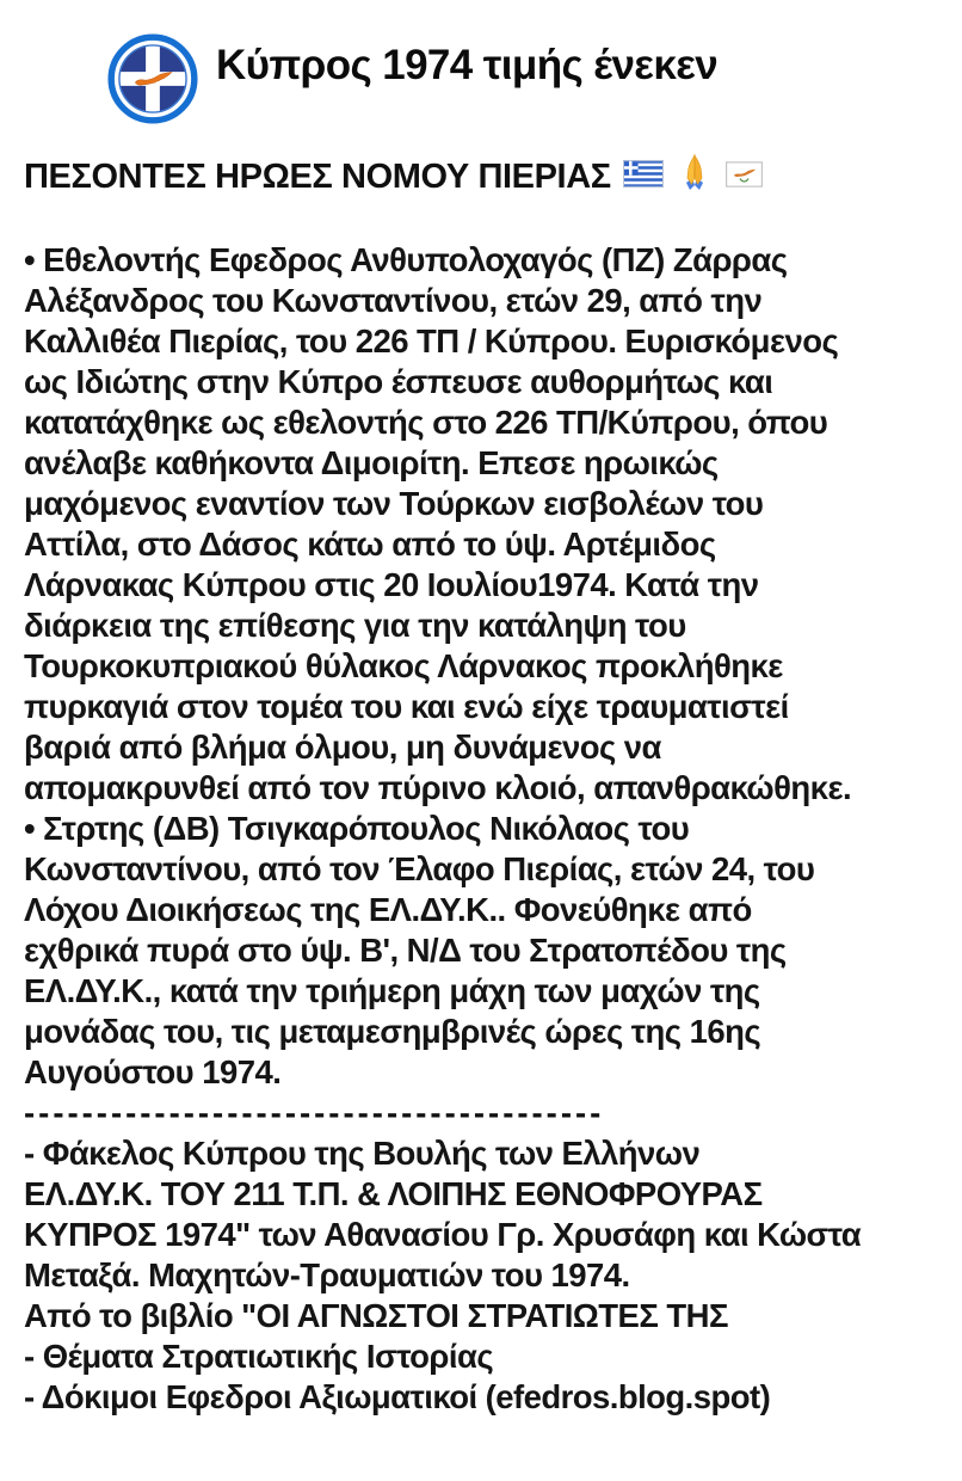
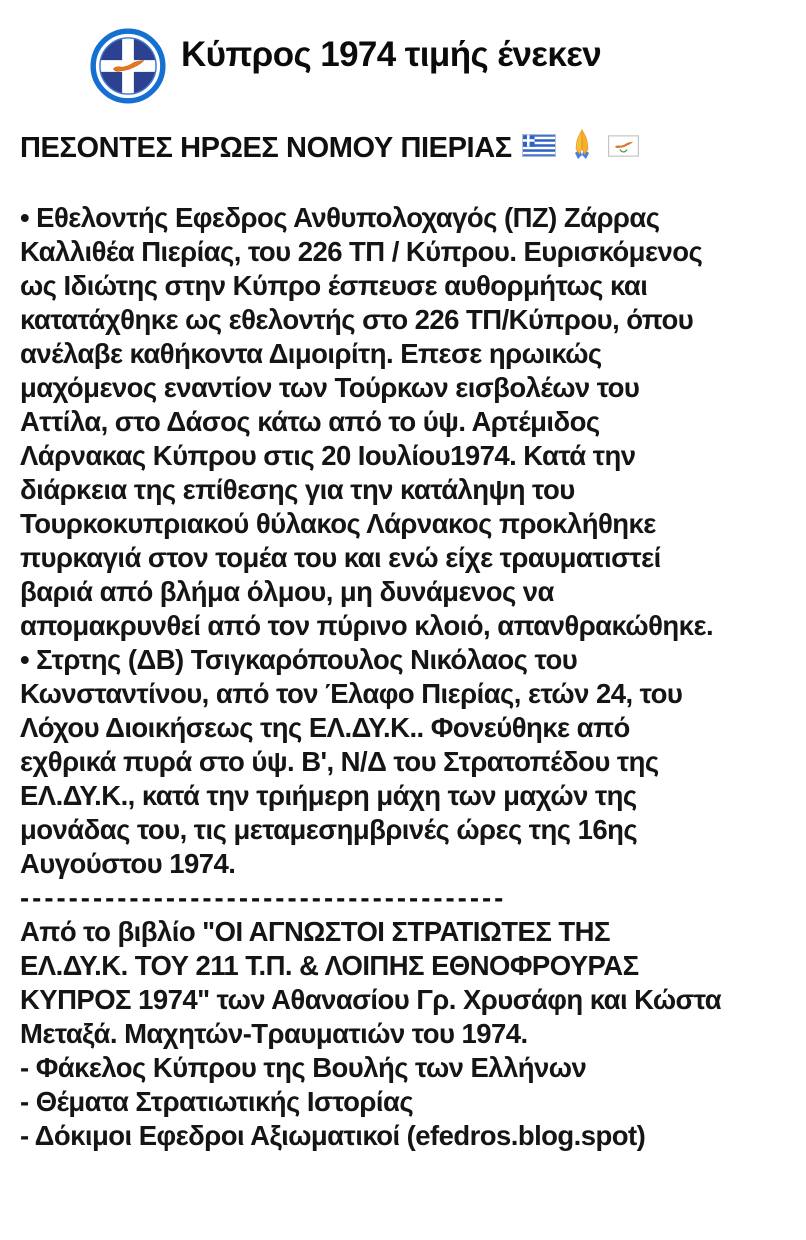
  Κύπρος 1974 τιμής ένεκεν
  ΠΕΣΟΝΤΕΣ ΗΡΩΕΣ ΝΟΜΟΥ ΠΙΕΡΙΑΣ
  • Εθελοντής Εφεδρος Ανθυπολοχαγός (ΠΖ) Ζάρρας
- Αλέξανδρος του Κωνσταντίνου, ετών 29, από την
  Καλλιθέα Πιερίας, του 226 ΤΠ / Κύπρου. Ευρισκόμενος
  ως Ιδιώτης στην Κύπρο έσπευσε αυθορμήτως και
  κατατάχθηκε ως εθελοντής στο 226 ΤΠ/Κύπρου, όπου
  ανέλαβε καθήκοντα Διμοιρίτη. Επεσε ηρωικώς
  μαχόμενος εναντίον των Τούρκων εισβολέων του
  Αττίλα, στο Δάσος κάτω από το ύψ. Αρτέμιδος
  Λάρνακας Κύπρου στις 20 Ιουλίου1974. Κατά την
  διάρκεια της επίθεσης για την κατάληψη του
  Τουρκοκυπριακού θύλακος Λάρνακος προκλήθηκε
  πυρκαγιά στον τομέα του και ενώ είχε τραυματιστεί
  βαριά από βλήμα όλμου, μη δυνάμενος να
  απομακρυνθεί από τον πύρινο κλοιό, απανθρακώθηκε.
  • Στρτης (ΔΒ) Τσιγκαρόπουλος Νικόλαος του
  Κωνσταντίνου, από τον Έλαφο Πιερίας, ετών 24, του
  Λόχου Διοικήσεως της ΕΛ.ΔΥ.Κ.. Φονεύθηκε από
  εχθρικά πυρά στο ύψ. Β', Ν/Δ του Στρατοπέδου της
  ΕΛ.ΔΥ.Κ., κατά την τριήμερη μάχη των μαχών της
  μονάδας του, τις μεταμεσημβρινές ώρες της 16ης
  Αυγούστου 1974.
  ----------------------------------------
- - Φάκελος Κύπρου της Βουλής των Ελλήνων
+ Από το βιβλίο "ΟΙ ΑΓΝΩΣΤΟΙ ΣΤΡΑΤΙΩΤΕΣ ΤΗΣ
  ΕΛ.ΔΥ.Κ. ΤΟΥ 211 Τ.Π. & ΛΟΙΠΗΣ ΕΘΝΟΦΡΟΥΡΑΣ
  ΚΥΠΡΟΣ 1974" των Αθανασίου Γρ. Χρυσάφη και Κώστα
  Μεταξά. Μαχητών-Τραυματιών του 1974.
- Από το βιβλίο "ΟΙ ΑΓΝΩΣΤΟΙ ΣΤΡΑΤΙΩΤΕΣ ΤΗΣ
+ - Φάκελος Κύπρου της Βουλής των Ελλήνων
  - Θέματα Στρατιωτικής Ιστορίας
  - Δόκιμοι Εφεδροι Αξιωματικοί (efedros.blog.spot)
